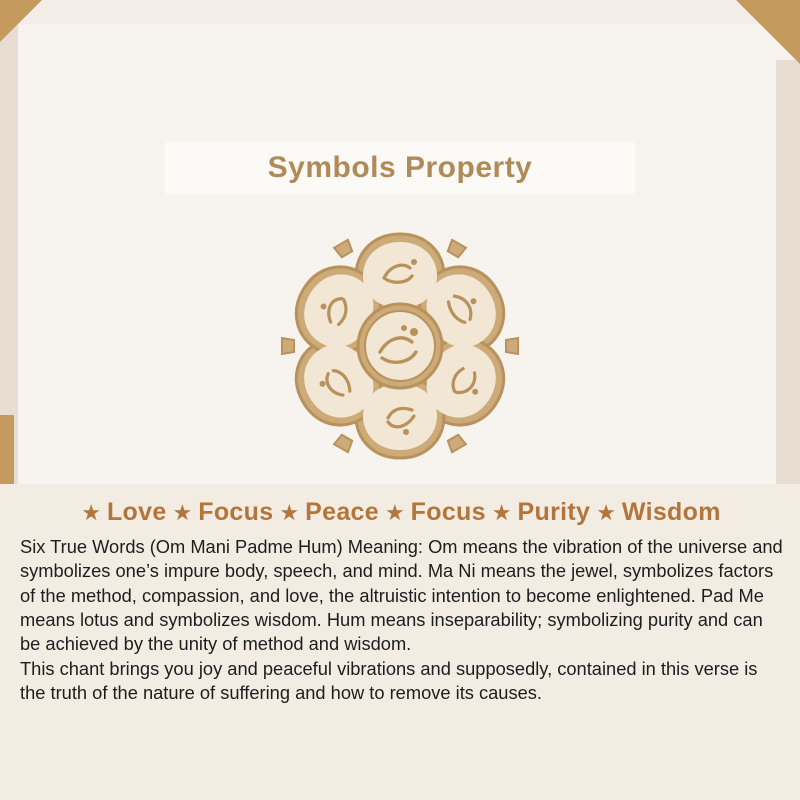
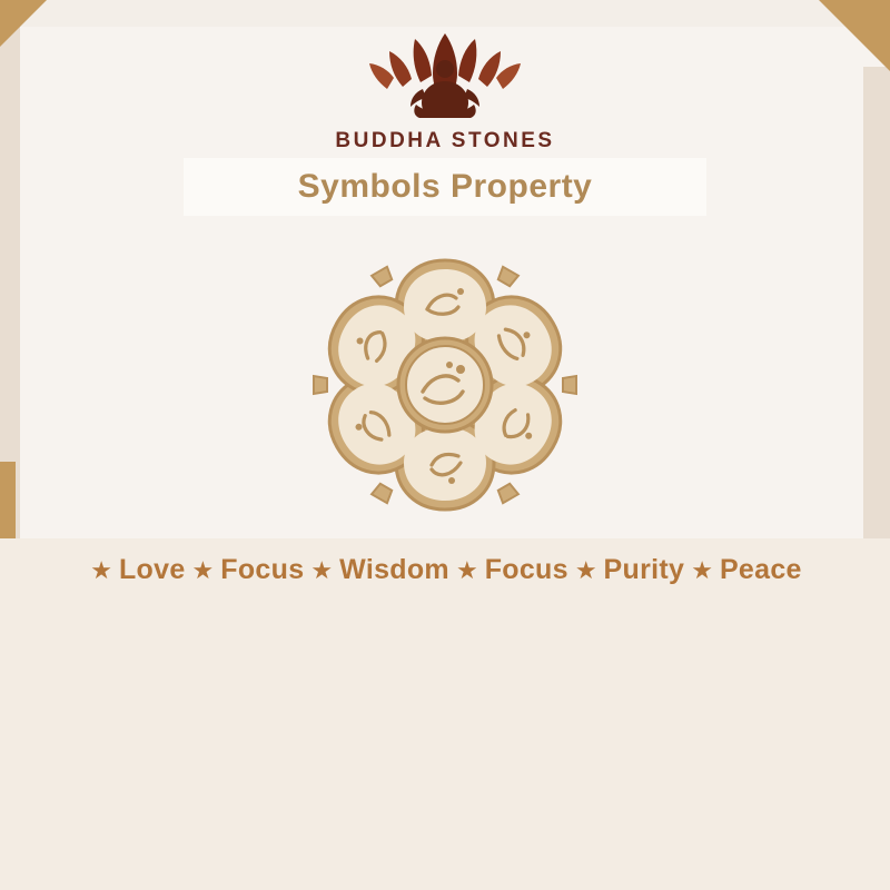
+ BUDDHA STONES
  Symbols Property
  ★
  Love
  ★
  Focus
  ★
- Peace
+ Wisdom
  ★
  Focus
  ★
  Purity
  ★
- Wisdom
+ Peace
- Six True Words (Om Mani Padme Hum) Meaning: Om means the vibration of the universe and symbolizes one’s impure body, speech, and mind. Ma Ni means the jewel, symbolizes factors of the method, compassion, and love, the altruistic intention to become enlightened. Pad Me means lotus and symbolizes wisdom. Hum means inseparability; symbolizing purity and can be achieved by the unity of method and wisdom.
- This chant brings you joy and peaceful vibrations and supposedly, contained in this verse is the truth of the nature of suffering and how to remove its causes.
